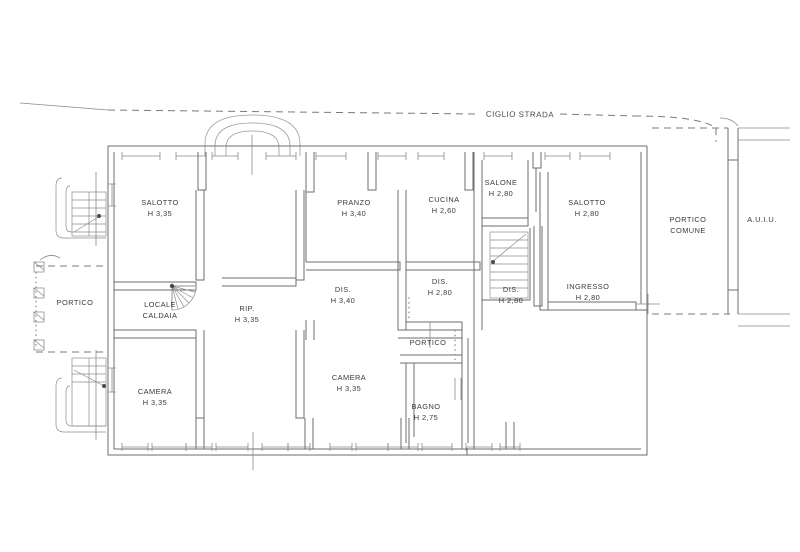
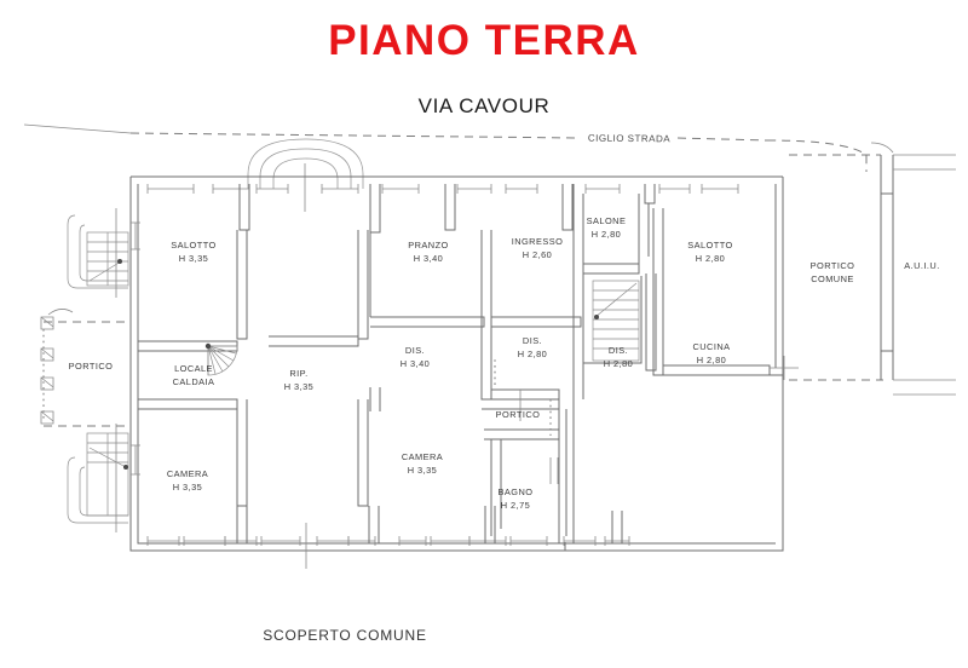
+ PIANO TERRA
+ VIA CAVOUR
+ SCOPERTO COMUNE
  CIGLIO STRADA
  SALOTTO
  H 3,35
  LOCALE
  CALDAIA
  RIP.
  H 3,35
  CAMERA
  H 3,35
  PRANZO
  H 3,40
  DIS.
  H 3,40
  CAMERA
  H 3,35
- CUCINA
+ INGRESSO
  H 2,60
  DIS.
  H 2,80
  PORTICO
  BAGNO
  H 2,75
  SALONE
  H 2,80
  DIS.
  H 2,80
  SALOTTO
  H 2,80
- INGRESSO
+ CUCINA
  H 2,80
  PORTICO
  COMUNE
  PORTICO
  A.U.I.U.
